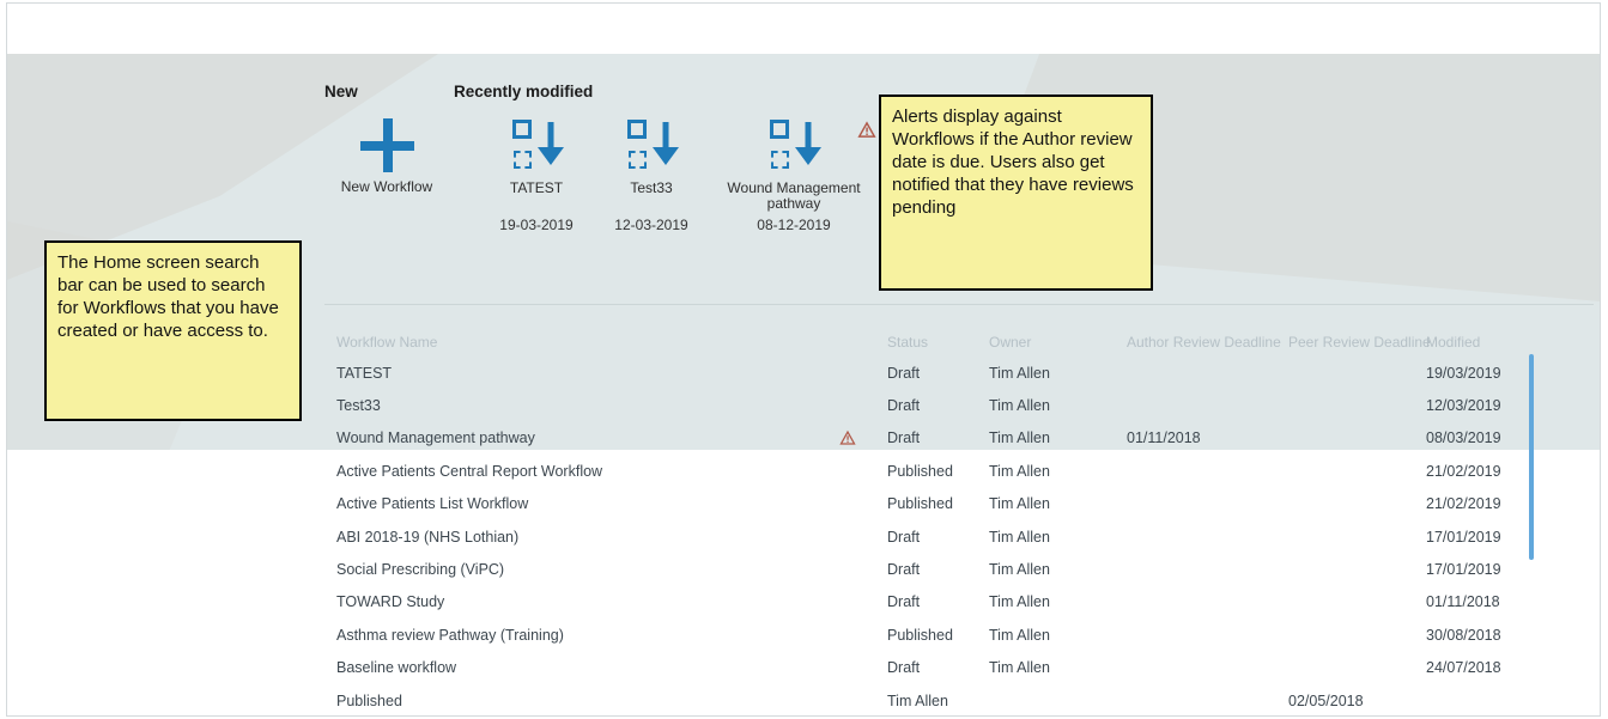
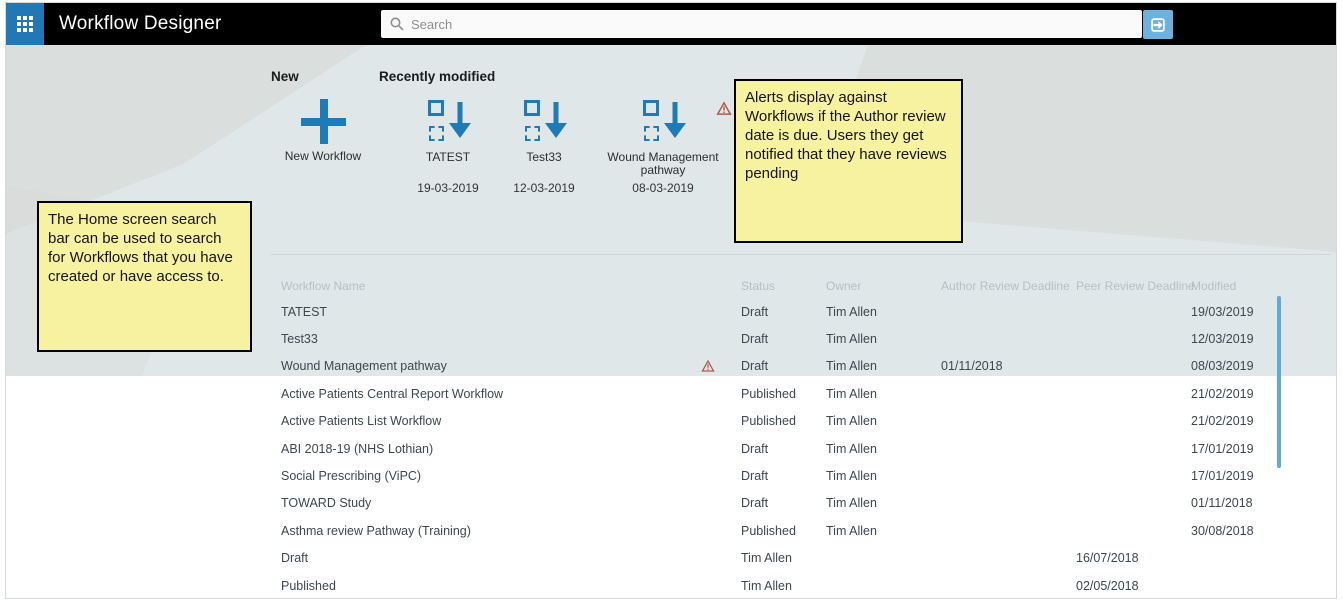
+ Workflow Designer
+ Search
  New
  New Workflow
  Recently modified
  TATEST
  19-03-2019
  Test33
  12-03-2019
  Wound Management pathway
- 08-12-2019
+ 08-03-2019
  The Home screen search bar can be used to search for Workflows that you have created or have access to.
- Alerts display against Workflows if the Author review date is due. Users also get notified that they have reviews pending
+ Alerts display against Workflows if the Author review date is due. Users they get notified that they have reviews pending
  Workflow Name
  Status
  Owner
  Author Review Deadline
  Peer Review Deadlin
  Modified
  TATEST
  Draft
  Tim Allen
  19/03/2019
  Test33
  Draft
  Tim Allen
  12/03/2019
  Wound Management pathway
  Draft
  Tim Allen
  01/11/2018
  08/03/2019
  Active Patients Central Report Workflow
  Published
  Tim Allen
  21/02/2019
  Active Patients List Workflow
  Published
  Tim Allen
  21/02/2019
  ABI 2018-19 (NHS Lothian)
  Draft
  Tim Allen
  17/01/2019
  Social Prescribing (ViPC)
  Draft
  Tim Allen
  17/01/2019
  TOWARD Study
  Draft
  Tim Allen
  01/11/2018
  Asthma review Pathway (Training)
  Published
  Tim Allen
  30/08/2018
- Baseline workflow
  Draft
  Tim Allen
- 24/07/2018
+ 16/07/2018
  Published
  Tim Allen
  02/05/2018
